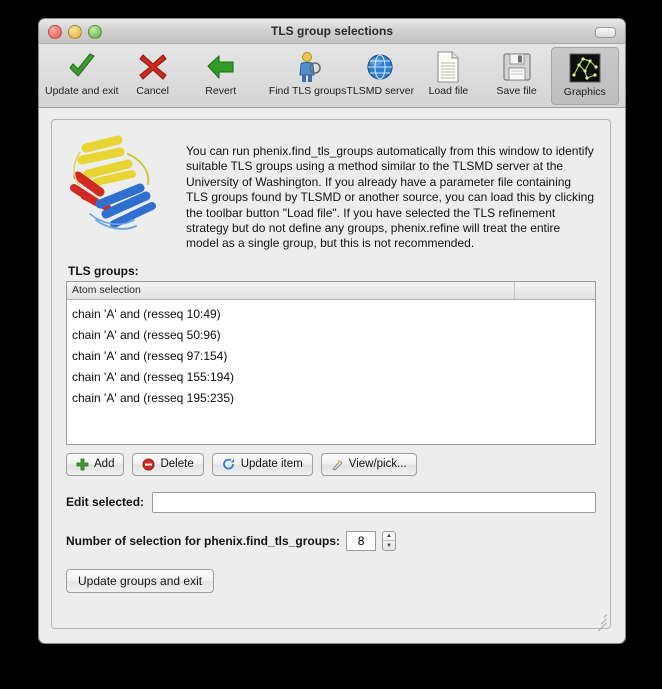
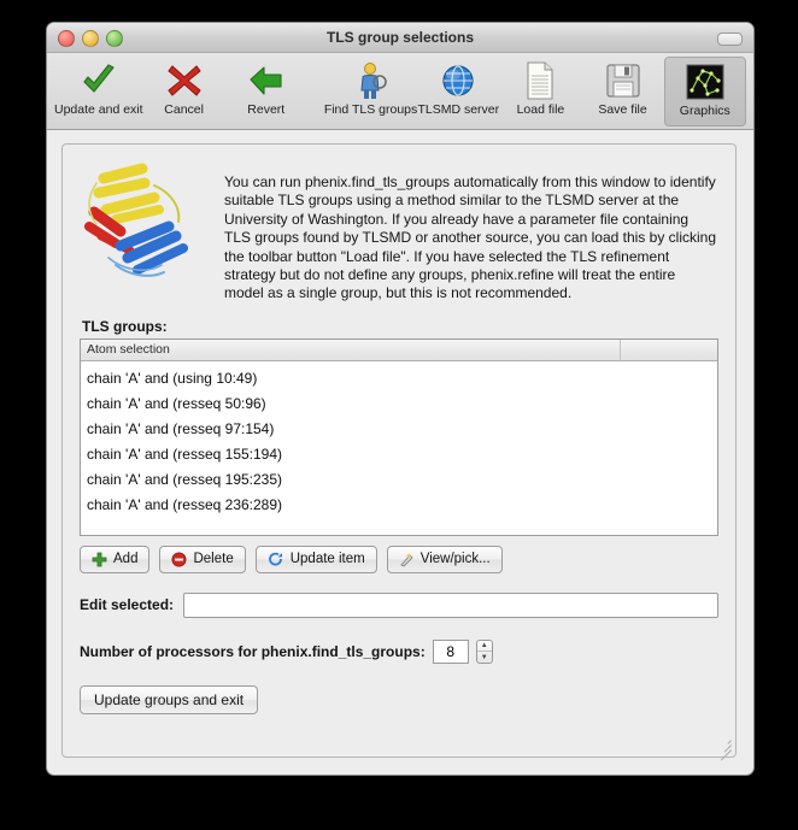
  TLS group selections
  Update and exit
  Cancel
  Revert
  Find TLS groups
  TLSMD server
  Load file
  Save file
  Graphics
  You can run phenix.find_tls_groups automatically from this window to identify suitable TLS groups using a method similar to the TLSMD server at the University of Washington. If you already have a parameter file containing TLS groups found by TLSMD or another source, you can load this by clicking the toolbar button "Load file". If you have selected the TLS refinement strategy but do not define any groups, phenix.refine will treat the entire model as a single group, but this is not recommended.
  TLS groups:
  Atom selection
- chain 'A' and (resseq 10:49)
+ chain 'A' and (using 10:49)
  chain 'A' and (resseq 50:96)
  chain 'A' and (resseq 97:154)
  chain 'A' and (resseq 155:194)
  chain 'A' and (resseq 195:235)
+ chain 'A' and (resseq 236:289)
  Add
  Delete
  Update item
  View/pick...
  Edit selected:
- Number of selection for phenix.find_tls_groups:
+ Number of processors for phenix.find_tls_groups:
  8
  Update groups and exit
